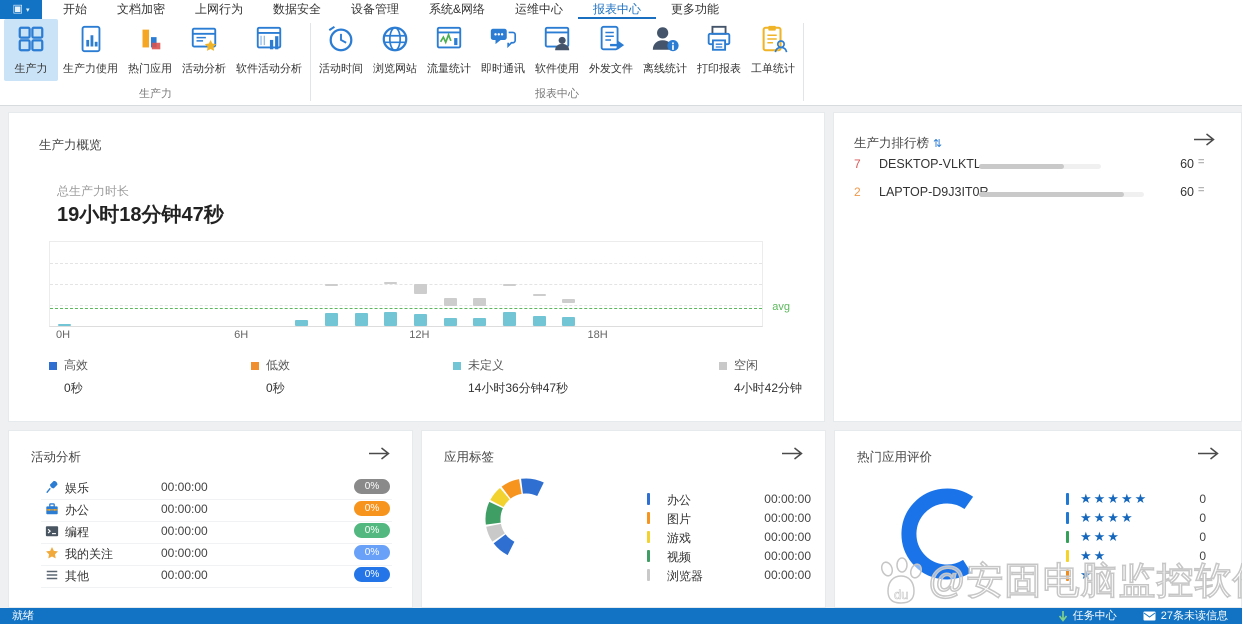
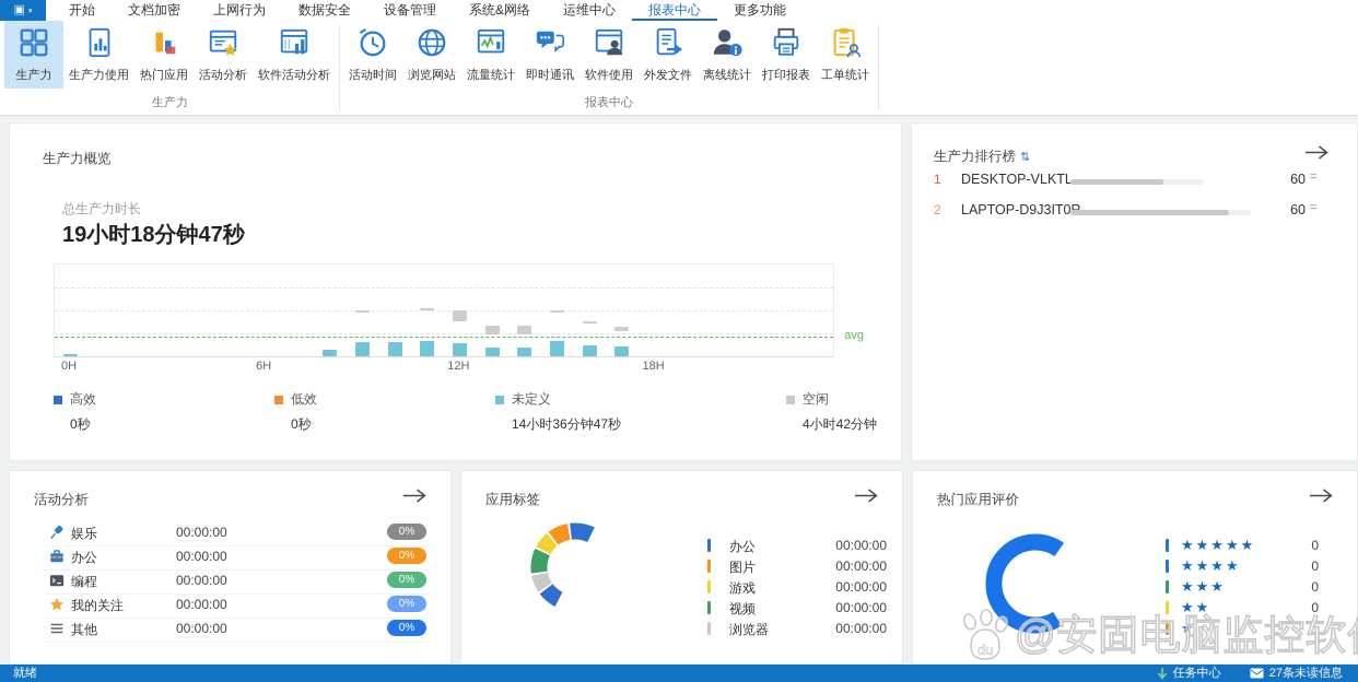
  ▣
  开始
  文档加密
  上网行为
  数据安全
  设备管理
  系统&网络
  运维中心
  报表中心
  更多功能
  生产力
  生产力使用
  热门应用
  活动分析
  软件活动分析
  生产力
  活动时间
  浏览网站
  流量统计
  即时通讯
  软件使用
  外发文件
  离线统计
  打印报表
  工单统计
  报表中心
  生产力概览
  总生产力时长
  19小时18分钟47秒
  avg
  0H
  6H
  12H
  18H
  高效
  0秒
  低效
  0秒
  未定义
  14小时36分钟47秒
  空闲
  4小时42分钟
  生产力排行榜 ⇅
- 7
+ 1
  DESKTOP-VLKTL
  60
  =
  2
  LAPTOP-D9J3IT0
  60
  =
  活动分析
  娱乐
  00:00:00
  0%
  办公
  00:00:00
  0%
  编程
  00:00:00
  0%
  我的关注
  00:00:00
  0%
  其他
  00:00:00
  0%
  应用标签
  办公
  00:00:00
  图片
  00:00:00
  游戏
  00:00:00
  视频
  00:00:00
  浏览器
  00:00:00
  热门应用评价
  ★★★★★
  0
  ★★★★
  0
  ★★★
  0
  ★★
  0
  ★
  du
  @安固电脑监控软
  就绪
  任务中心
  27条未读信息
